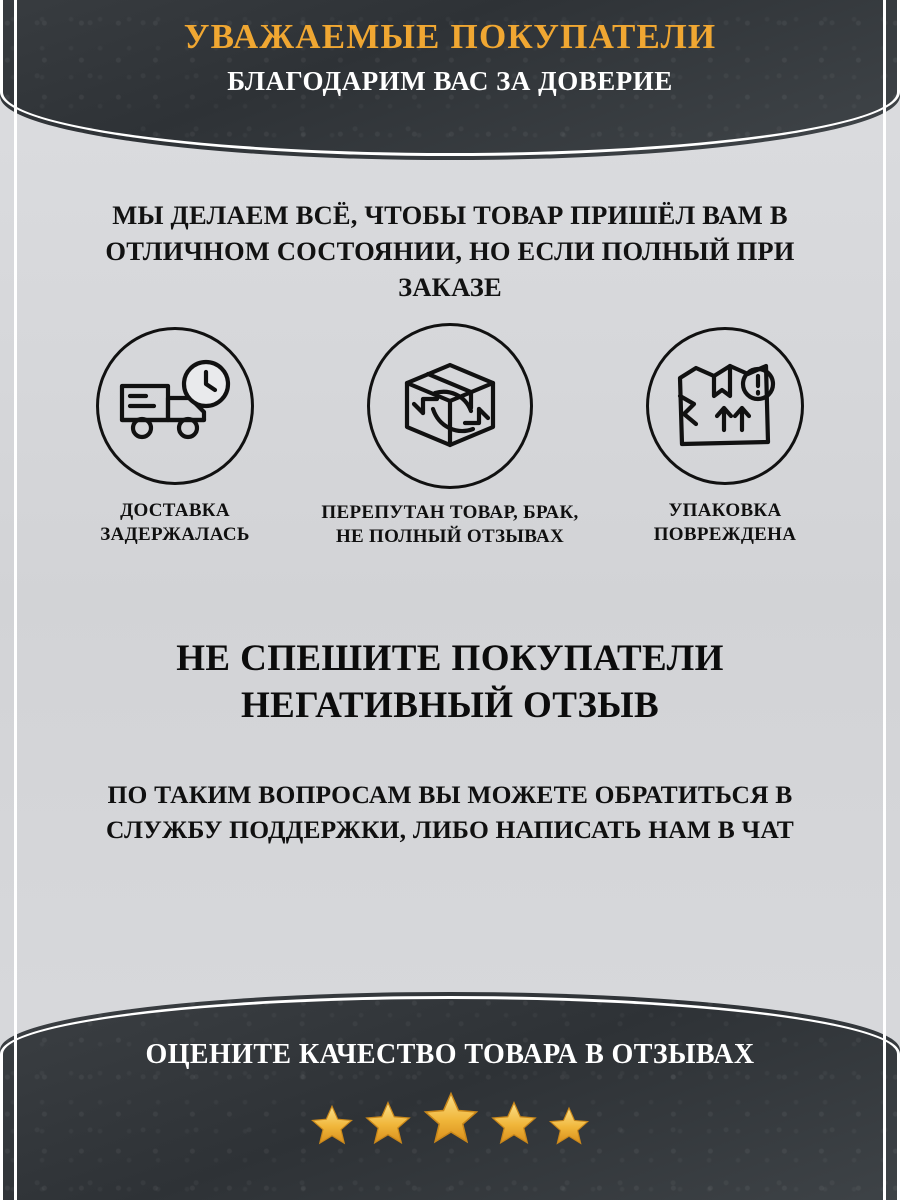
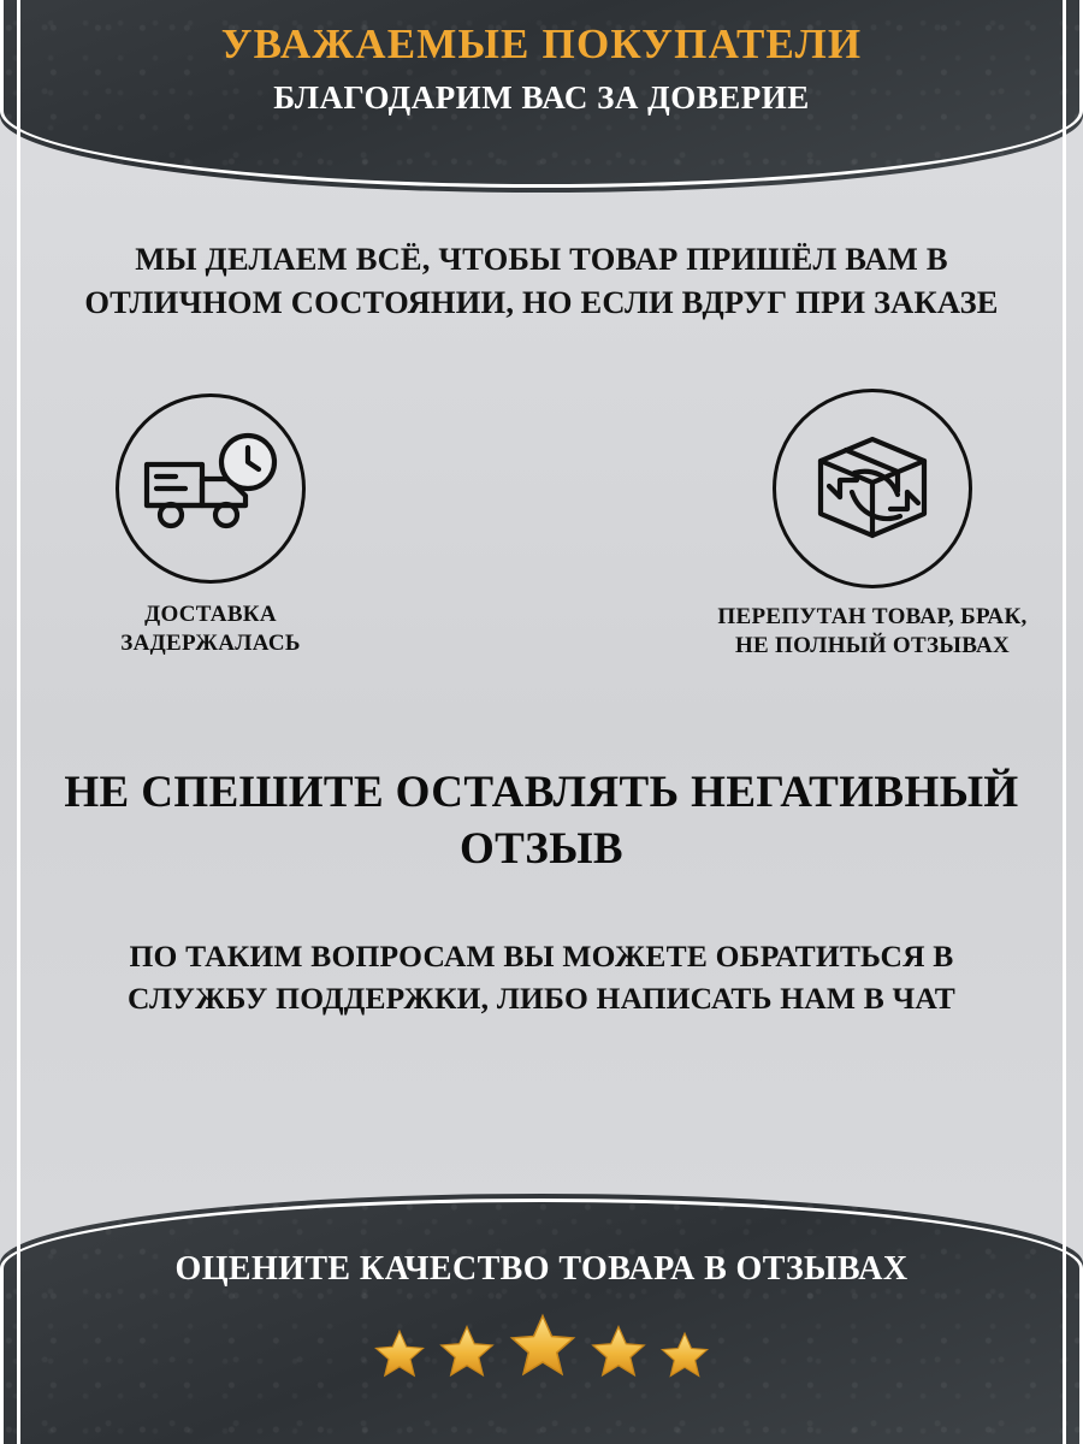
  УВАЖАЕМЫЕ ПОКУПАТЕЛИ
  БЛАГОДАРИМ ВАС ЗА ДОВЕРИЕ
- МЫ ДЕЛАЕМ ВСЁ, ЧТОБЫ ТОВАР ПРИШЁЛ ВАМ В ОТЛИЧНОМ СОСТОЯНИИ, НО ЕСЛИ ПОЛНЫЙ ПРИ ЗАКАЗЕ
+ МЫ ДЕЛАЕМ ВСЁ, ЧТОБЫ ТОВАР ПРИШЁЛ ВАМ В ОТЛИЧНОМ СОСТОЯНИИ, НО ЕСЛИ ВДРУГ ПРИ ЗАКАЗЕ
  ДОСТАВКА ЗАДЕРЖАЛАСЬ
  ПЕРЕПУТАН ТОВАР, БРАК, НЕ ПОЛНЫЙ ОТЗЫВАХ
- УПАКОВКА ПОВРЕЖДЕНА
- НЕ СПЕШИТЕ ПОКУПАТЕЛИ НЕГАТИВНЫЙ ОТЗЫВ
+ НЕ СПЕШИТЕ ОСТАВЛЯТЬ НЕГАТИВНЫЙ ОТЗЫВ
  ПО ТАКИМ ВОПРОСАМ ВЫ МОЖЕТЕ ОБРАТИТЬСЯ В СЛУЖБУ ПОДДЕРЖКИ, ЛИБО НАПИСАТЬ НАМ В ЧАТ
  ОЦЕНИТЕ КАЧЕСТВО ТОВАРА В ОТЗЫВАХ
